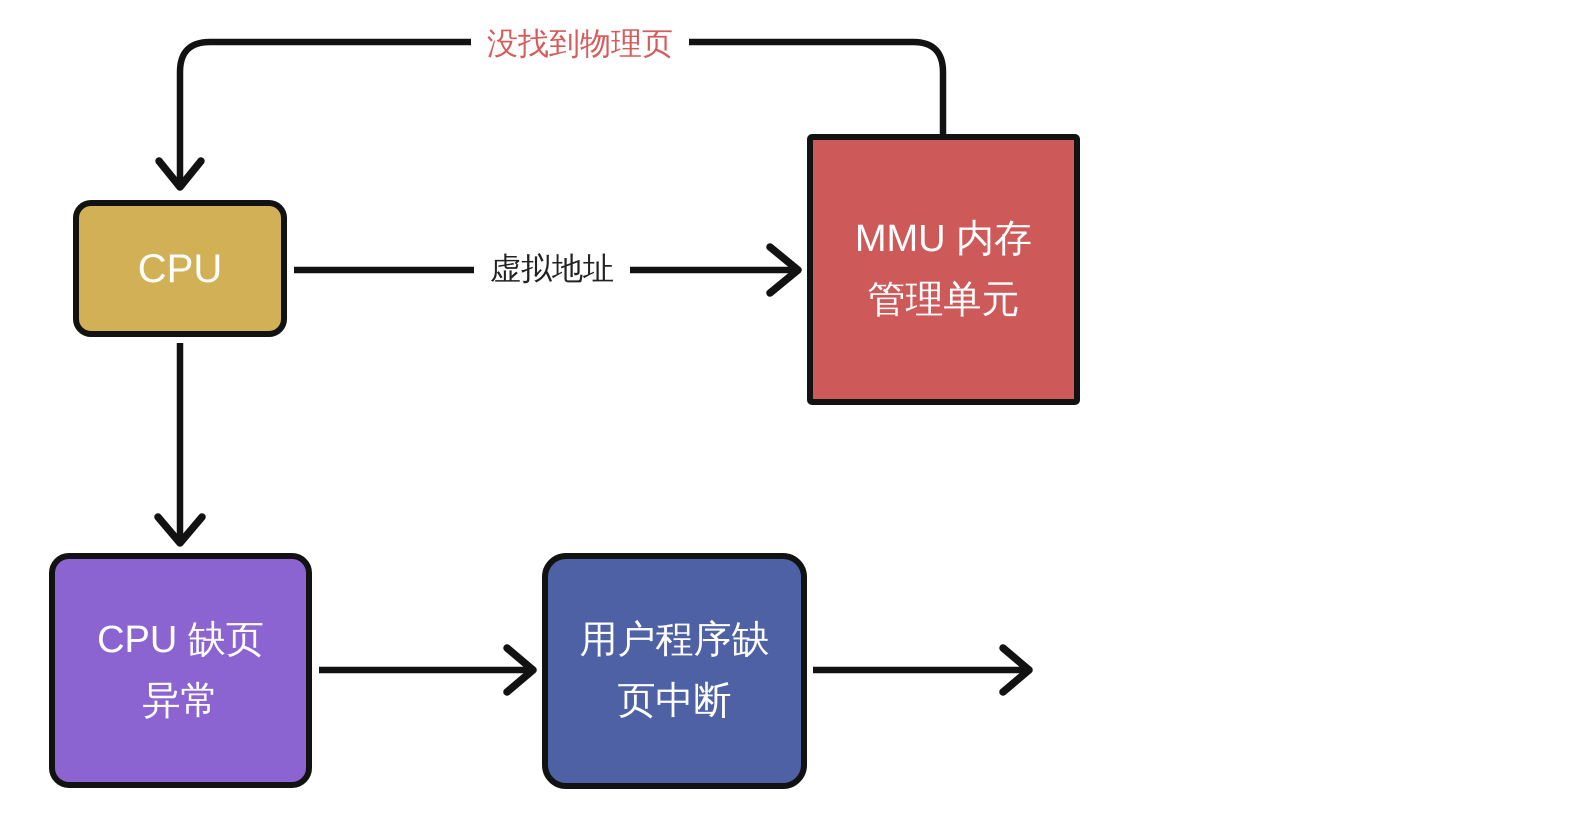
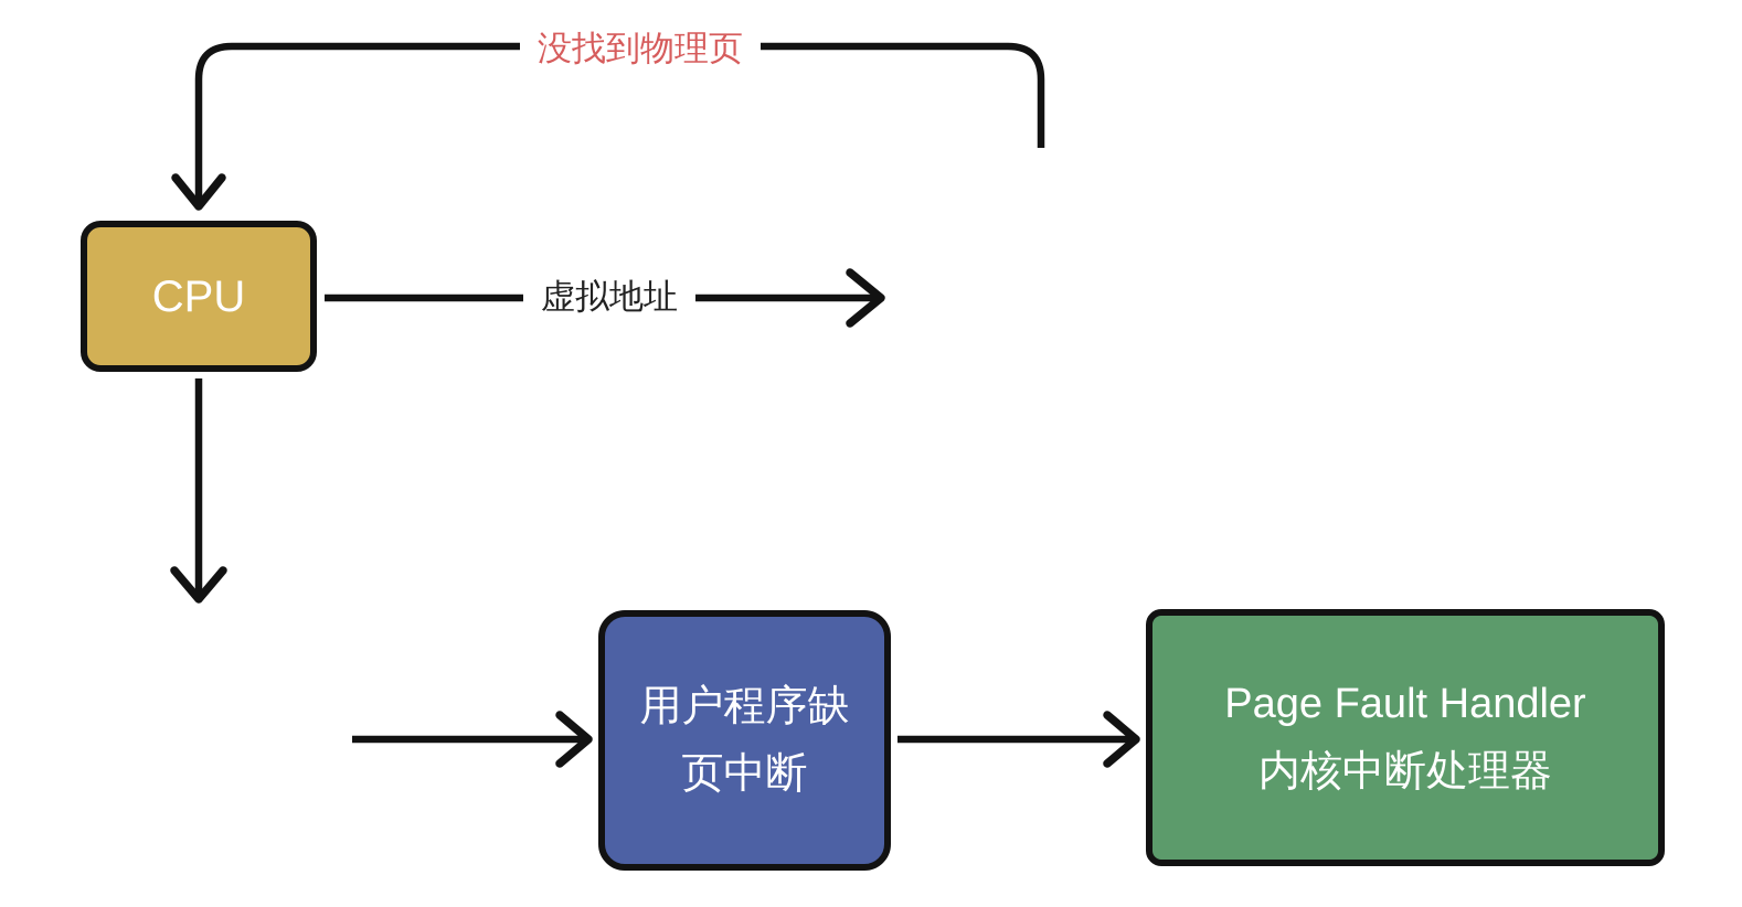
  CPU
- MMU 内存
- 管理单元
- CPU 缺页
- 异常
  用户程序缺
  页中断
+ Page Fault Handler
+ 内核中断处理器
  没找到物理页
  虚拟地址
